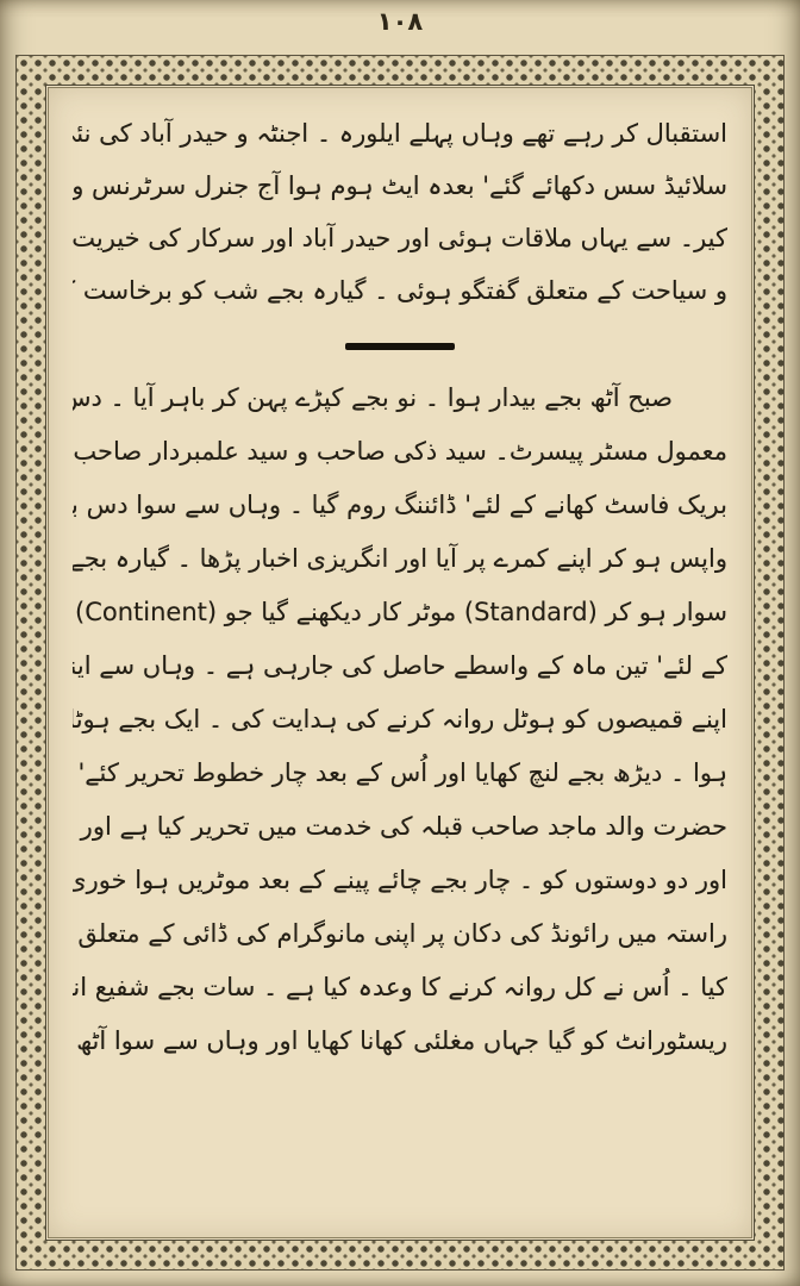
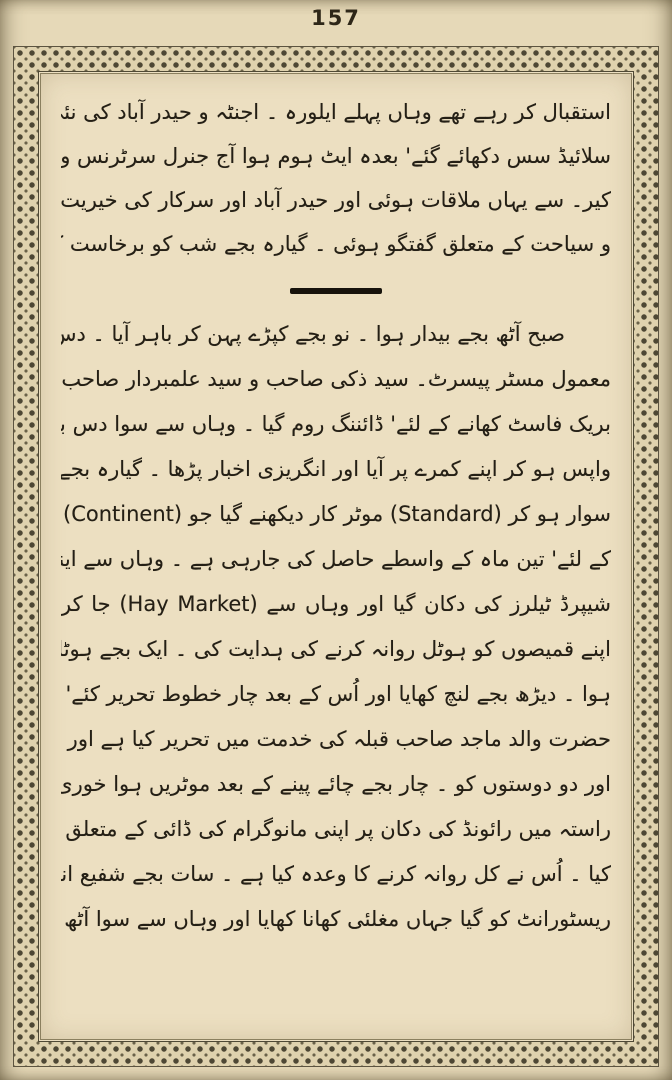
- ١٠٨
+ 157
  استقبال کر رہے تھے وہاں پہلے ایلورہ ۔ اجنٹہ و حیدر آباد کی نئ
  سلائیڈ سس دکھائے گئے' بعدہ ایٹ ہوم ہوا آج جنرل سرٹرنس و
  کیر۔ سے یہاں ملاقات ہوئی اور حیدر آباد اور سرکار کی خیریت
  و سیاحت کے متعلق گفتگو ہوئی ۔ گیارہ بجے شب کو برخاست
  صبح آٹھ بجے بیدار ہوا ۔ نو بجے کپڑے پہن کر باہر آیا ۔ دس
  معمول مسٹر پیسرٹ۔ سید ذکی صاحب و سید علمبردار صاحب
  بریک فاسٹ کھانے کے لئے' ڈائننگ روم گیا ۔ وہاں سے سوا دس ب
  واپس ہو کر اپنے کمرے پر آیا اور انگریزی اخبار پڑھا ۔ گیارہ بجے
  سوار ہو کر (Standard)‎ موٹر کار دیکھنے گیا جو (Continent)‎
  کے لئے' تین ماہ کے واسطے حاصل کی جارہی ہے ۔ وہاں سے این
+ شیپرڈ ٹیلرز کی دکان گیا اور وہاں سے (Hay Market)‎ جا کر
  اپنے قمیصوں کو ہوٹل روانہ کرنے کی ہدایت کی ۔ ایک بجے ہوٹ
  ہوا ۔ دیڑھ بجے لنچ کھایا اور اُس کے بعد چار خطوط تحریر کئے'
  حضرت والد ماجد صاحب قبلہ کی خدمت میں تحریر کیا ہے اور
  اور دو دوستوں کو ۔ چار بجے چائے پینے کے بعد موٹریں ہوا خوری
  راستہ میں رائونڈ کی دکان پر اپنی مانوگرام کی ڈائی کے متعلق
  کیا ۔ اُس نے کل روانہ کرنے کا وعدہ کیا ہے ۔ سات بجے شفیع ان
  ریسٹورانٹ کو گیا جہاں مغلئی کھانا کھایا اور وہاں سے سوا آٹھ
